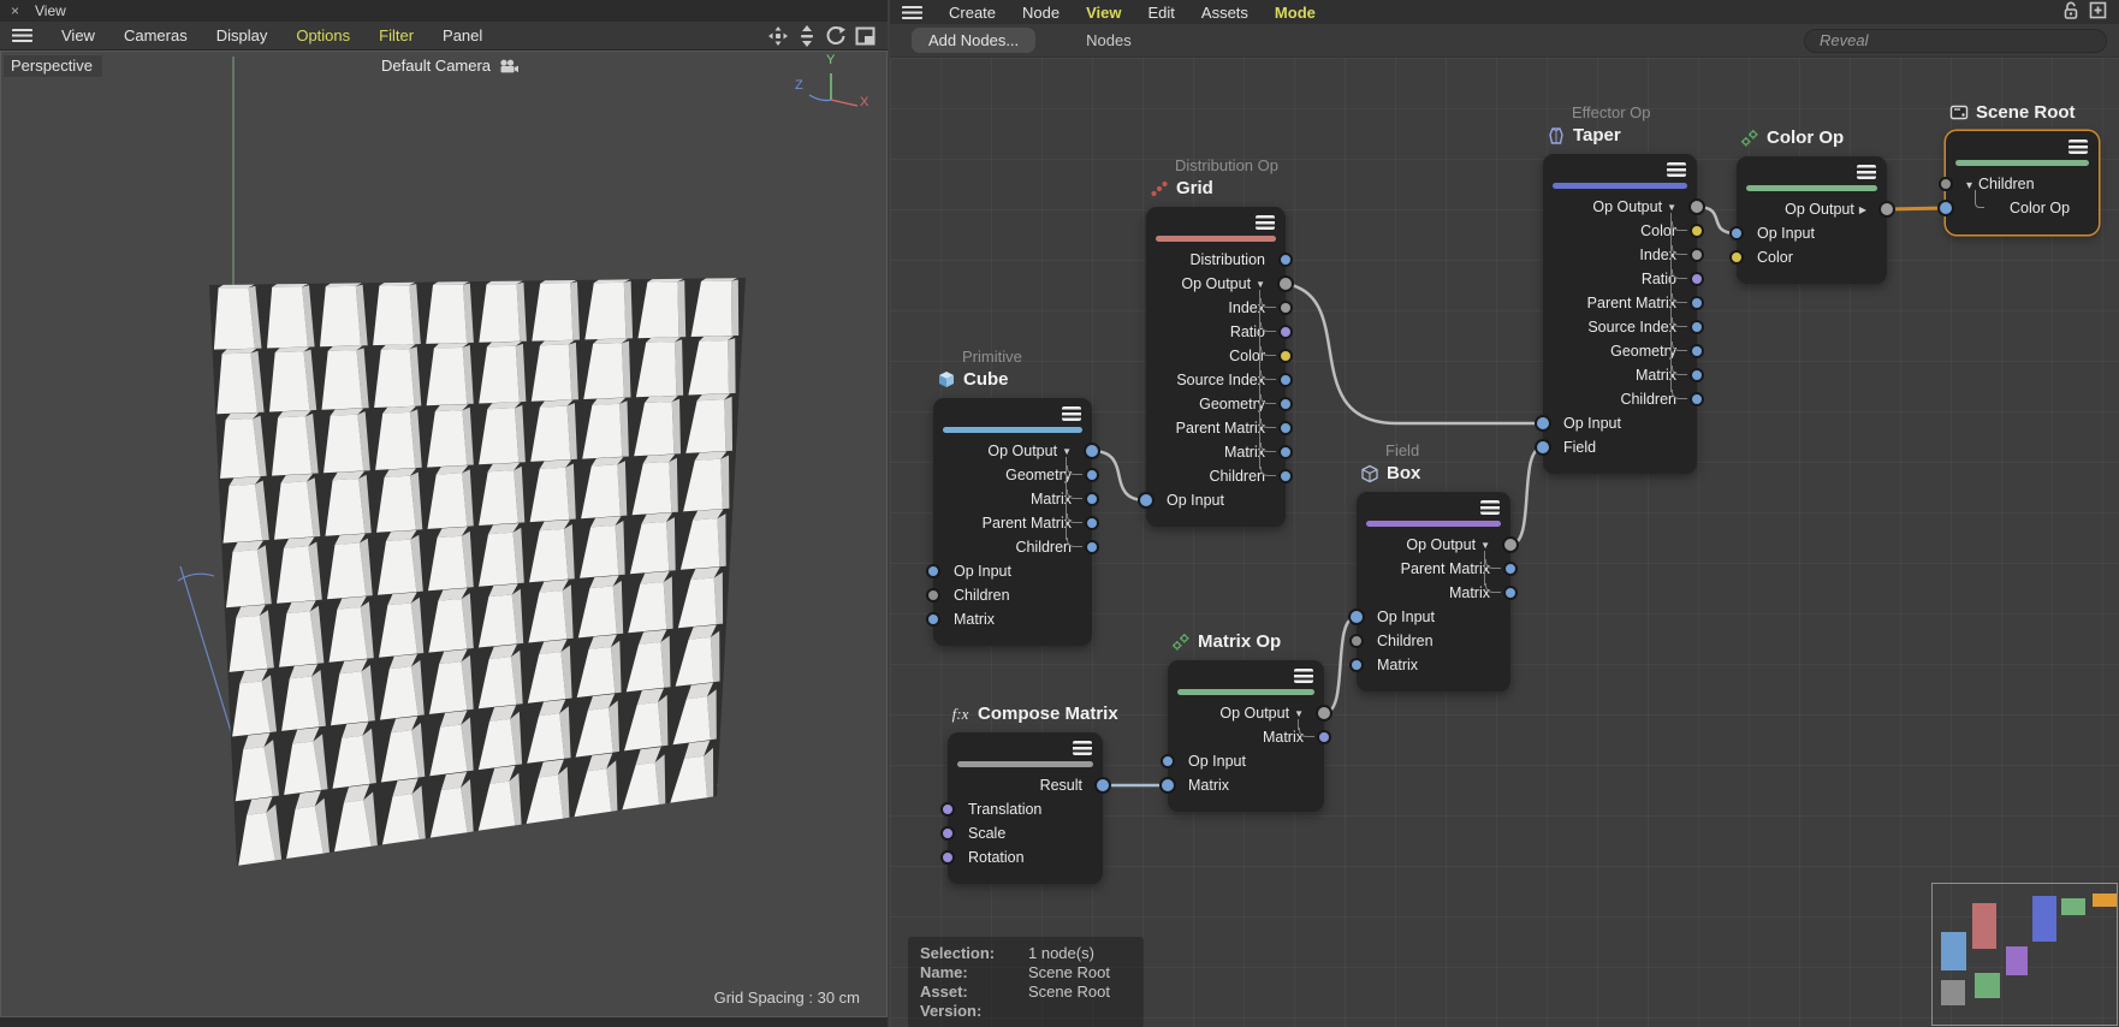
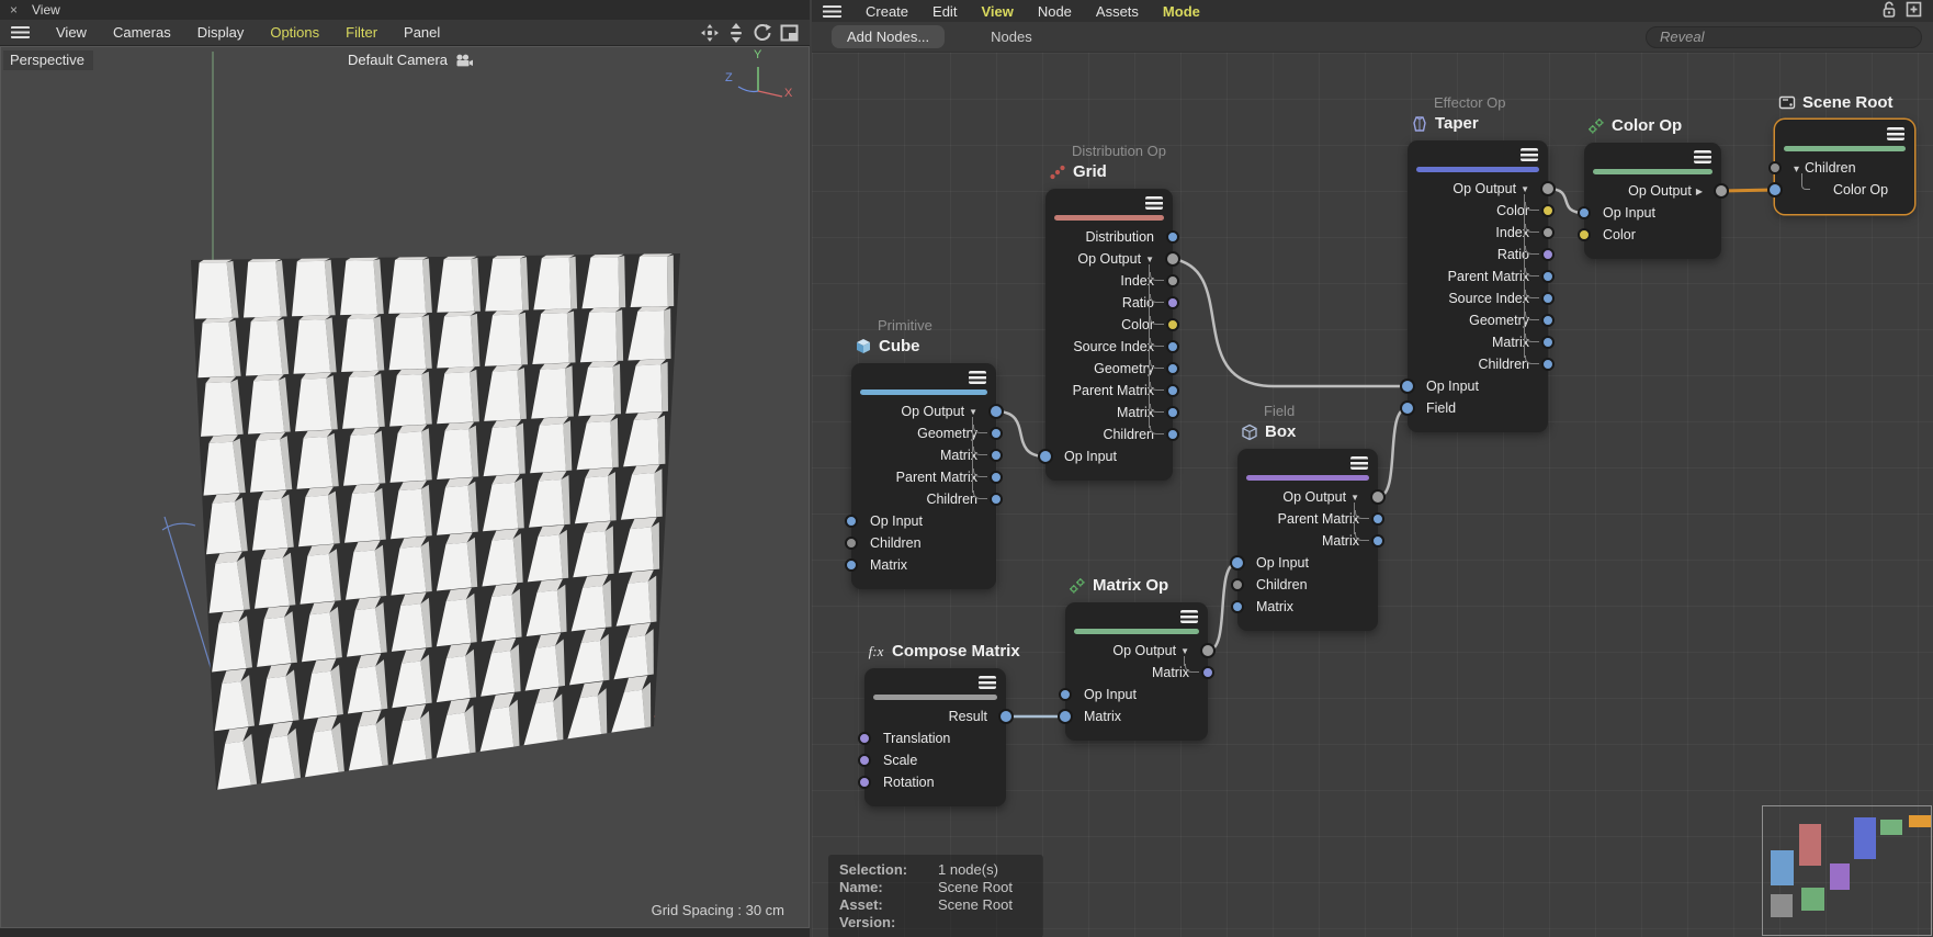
  ×
  View
  View
  Cameras
  Display
  Options
  Filter
  Panel
  Perspective
  Default Camera
  Y
  Z
  X
  Grid Spacing : 30 cm
  Create
- Node
+ Edit
  View
- Edit
+ Node
  Assets
  Mode
  Add Nodes...
  Nodes
  Reveal
  Primitive
  Cube
  Op Output ▼
  Geometry
  Matrix
  Parent Matrix
  Children
  Op Input
  Children
  Matrix
  Distribution Op
  Grid
  Distribution
  Op Output ▼
  Index
  Ratio
  Color
  Source Index
  Geometry
  Parent Matrix
  Matrix
  Children
  Op Input
  Effector Op
  Taper
  Op Output ▼
  Color
  Index
  Ratio
  Parent Matrix
  Source Index
  Geometry
  Matrix
  Children
  Op Input
  Field
  Color Op
  Op Output ▶
  Op Input
  Color
  Scene Root
  ▾ Children
  Color Op
  Field
  Box
  Op Output ▼
  Parent Matrix
  Matrix
  Op Input
  Children
  Matrix
  Matrix Op
  Op Output ▼
  Matrix
  Op Input
  Matrix
  f:x
  Compose Matrix
  Result
  Translation
  Scale
  Rotation
  Selection:
  1 node(s)
  Name:
  Scene Root
  Asset:
  Scene Root
  Version:
